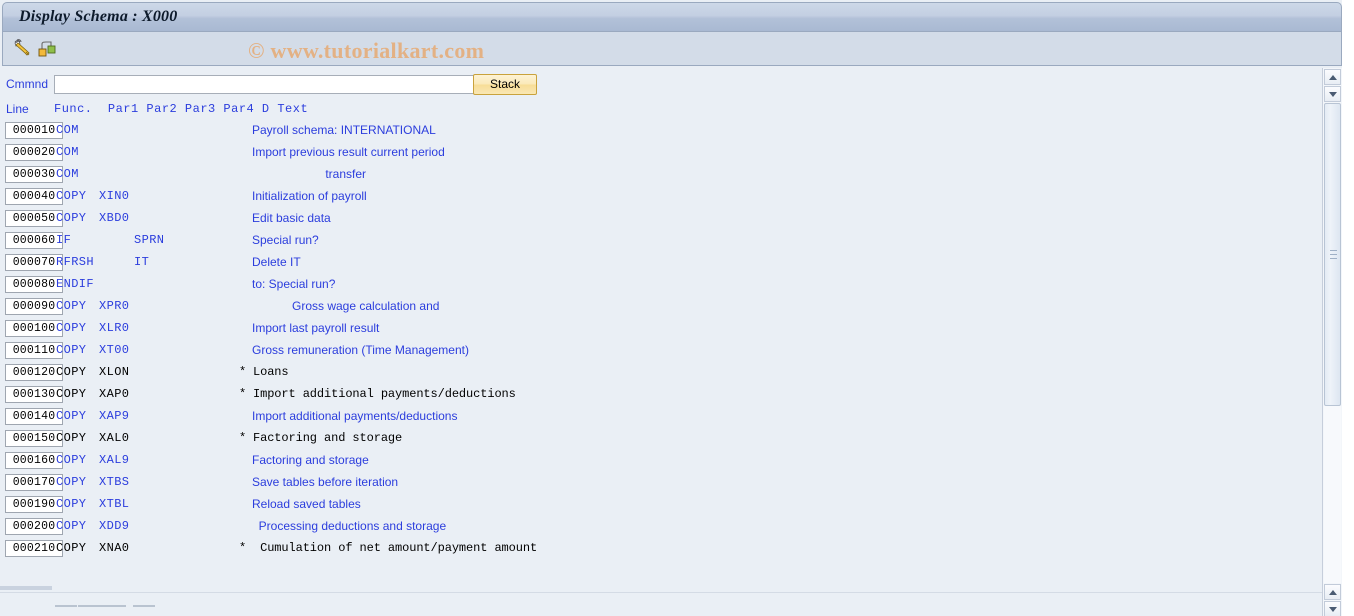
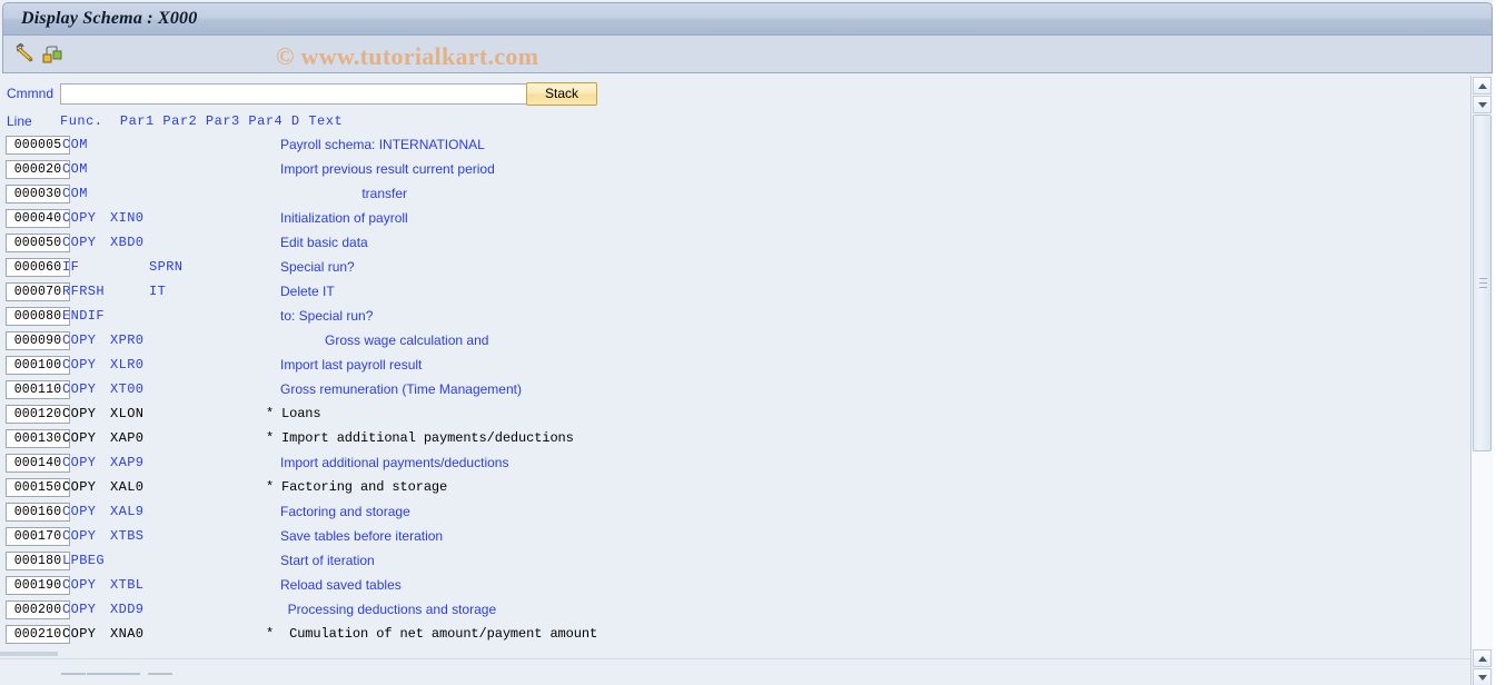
  Display Schema : X000
  © www.tutorialkart.com
  Cmmnd
  Stack
  Line
  Func. Par1 Par2 Par3 Par4 D Text
- 000010
+ 000005
  COM
  Payroll schema: INTERNATIONAL
  000020
  COM
  Import previous result current period
  000030
  COM
  transfer
  000040
  COPY
  XIN0
  Initialization of payroll
  000050
  COPY
  XBD0
  Edit basic data
  000060
  IF
  SPRN
  Special run?
  000070
  RFRSH
  IT
  Delete IT
  000080
  ENDIF
  to: Special run?
  000090
  COPY
  XPR0
  Gross wage calculation and
  000100
  COPY
  XLR0
  Import last payroll result
  000110
  COPY
  XT00
  Gross remuneration (Time Management)
  000120
  COPY
  XLON
  *
  Loans
  000130
  COPY
  XAP0
  *
  Import additional payments/deductions
  000140
  COPY
  XAP9
  Import additional payments/deductions
  000150
  COPY
  XAL0
  *
  Factoring and storage
  000160
  COPY
  XAL9
  Factoring and storage
  000170
  COPY
  XTBS
  Save tables before iteration
+ 000180
+ LPBEG
+ Start of iteration
  000190
  COPY
  XTBL
  Reload saved tables
  000200
  COPY
  XDD9
  Processing deductions and storage
  000210
  COPY
  XNA0
  *
  Cumulation of net amount/payment amount
